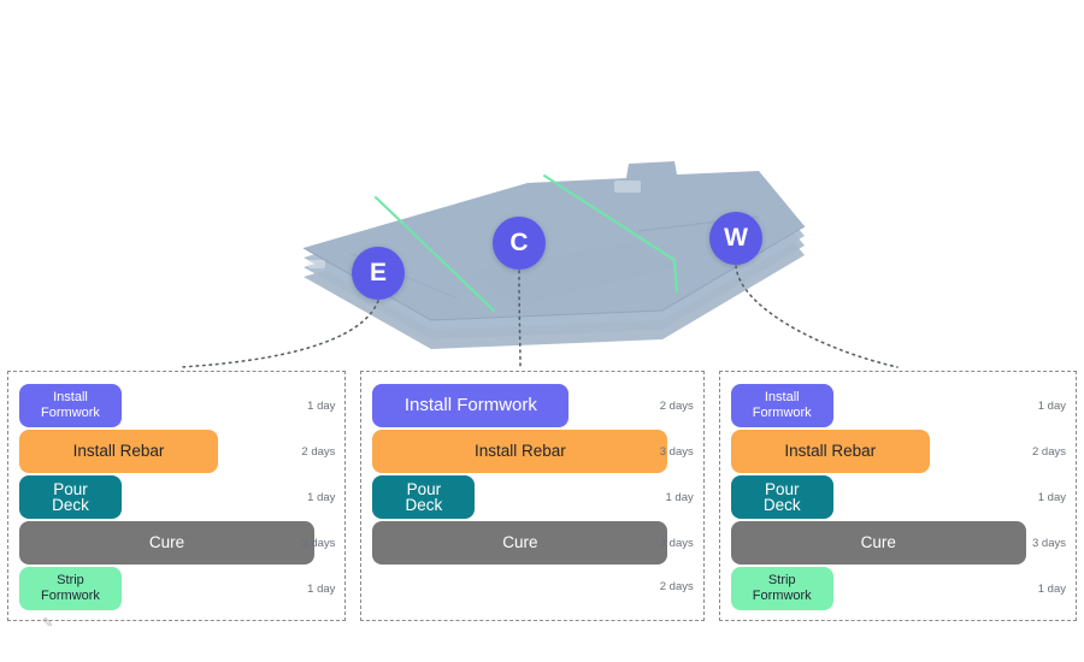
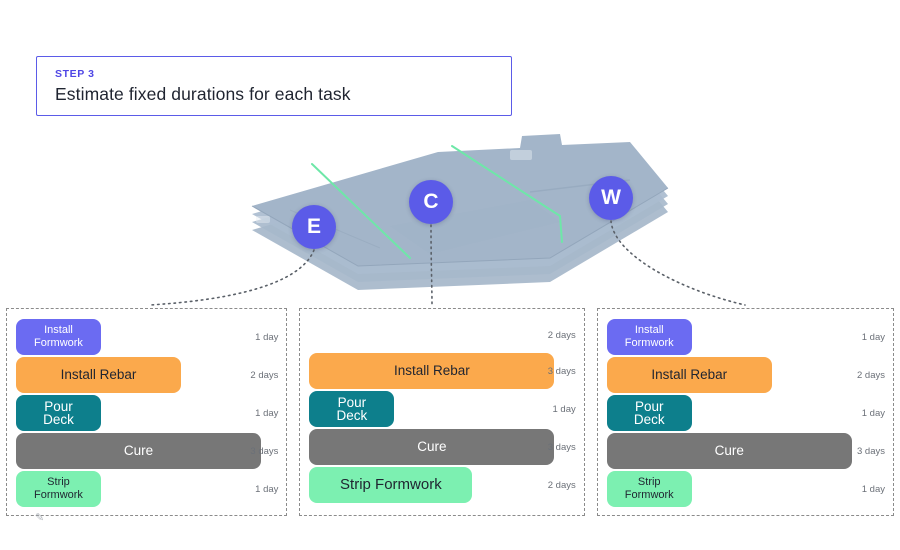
+ STEP 3
+ Estimate fixed durations for each task
  E
  C
  W
  Install
  Formwork
  1 day
  Install Rebar
  2 days
  Pour
  Deck
  1 day
  Cure
  3 days
  Strip
  Formwork
  1 day
  ✎
- Install Formwork
  2 days
  Install Rebar
  3 days
  Pour
  Deck
  1 day
  Cure
  3 days
+ Strip Formwork
  2 days
  Install
  Formwork
  1 day
  Install Rebar
  2 days
  Pour
  Deck
  1 day
  Cure
  3 days
  Strip
  Formwork
  1 day
